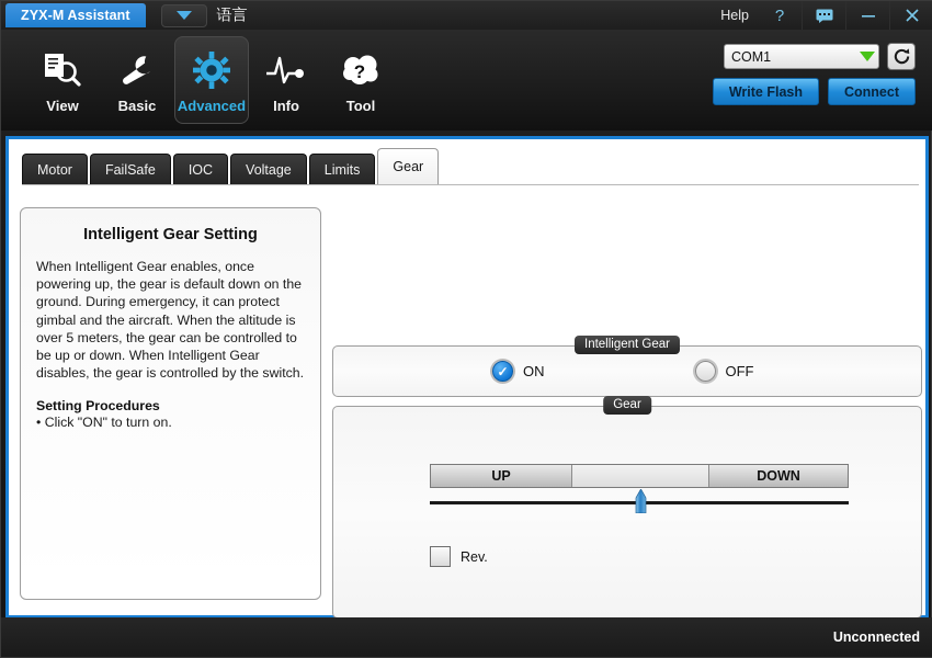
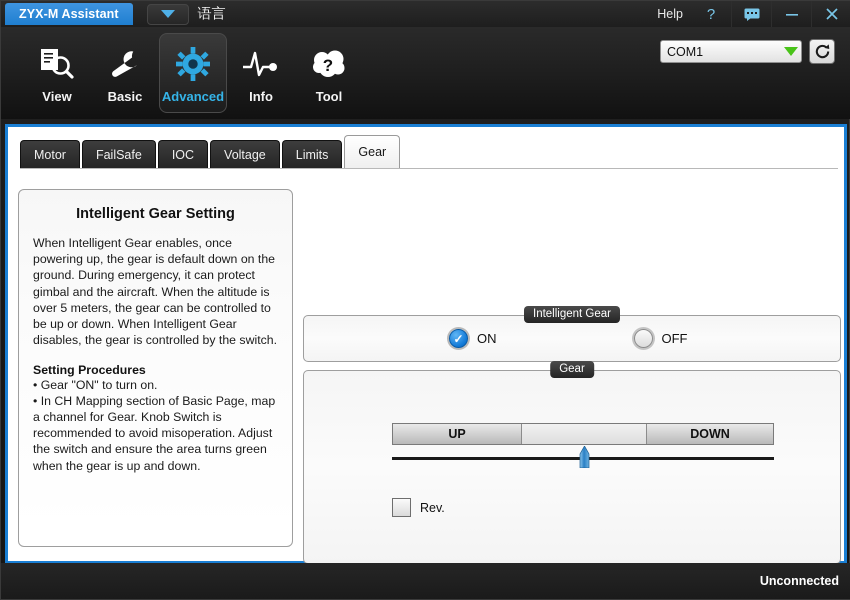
  ZYX-M Assistant
  语言
  Help
  ?
  View
  Basic
  Advanced
  Info
  ?
  Tool
  COM1
- Write Flash
- Connect
  Motor
  FailSafe
  IOC
  Voltage
  Limits
  Gear
  Intelligent Gear Setting
  When Intelligent Gear enables, once powering up, the gear is default down on the ground. During emergency, it can protect gimbal and the aircraft. When the altitude is over 5 meters, the gear can be controlled to be up or down. When Intelligent Gear disables, the gear is controlled by the switch.
  Setting Procedures
- Click "ON" to turn on.
+ Gear "ON" to turn on.
+ In CH Mapping section of Basic Page, map a channel for Gear. Knob Switch is recommended to avoid misoperation. Adjust the switch and ensure the area turns green when the gear is up and down.
  Intelligent Gear
  ✓
  ON
  OFF
  Gear
  UP
  DOWN
  Rev.
  Unconnected
